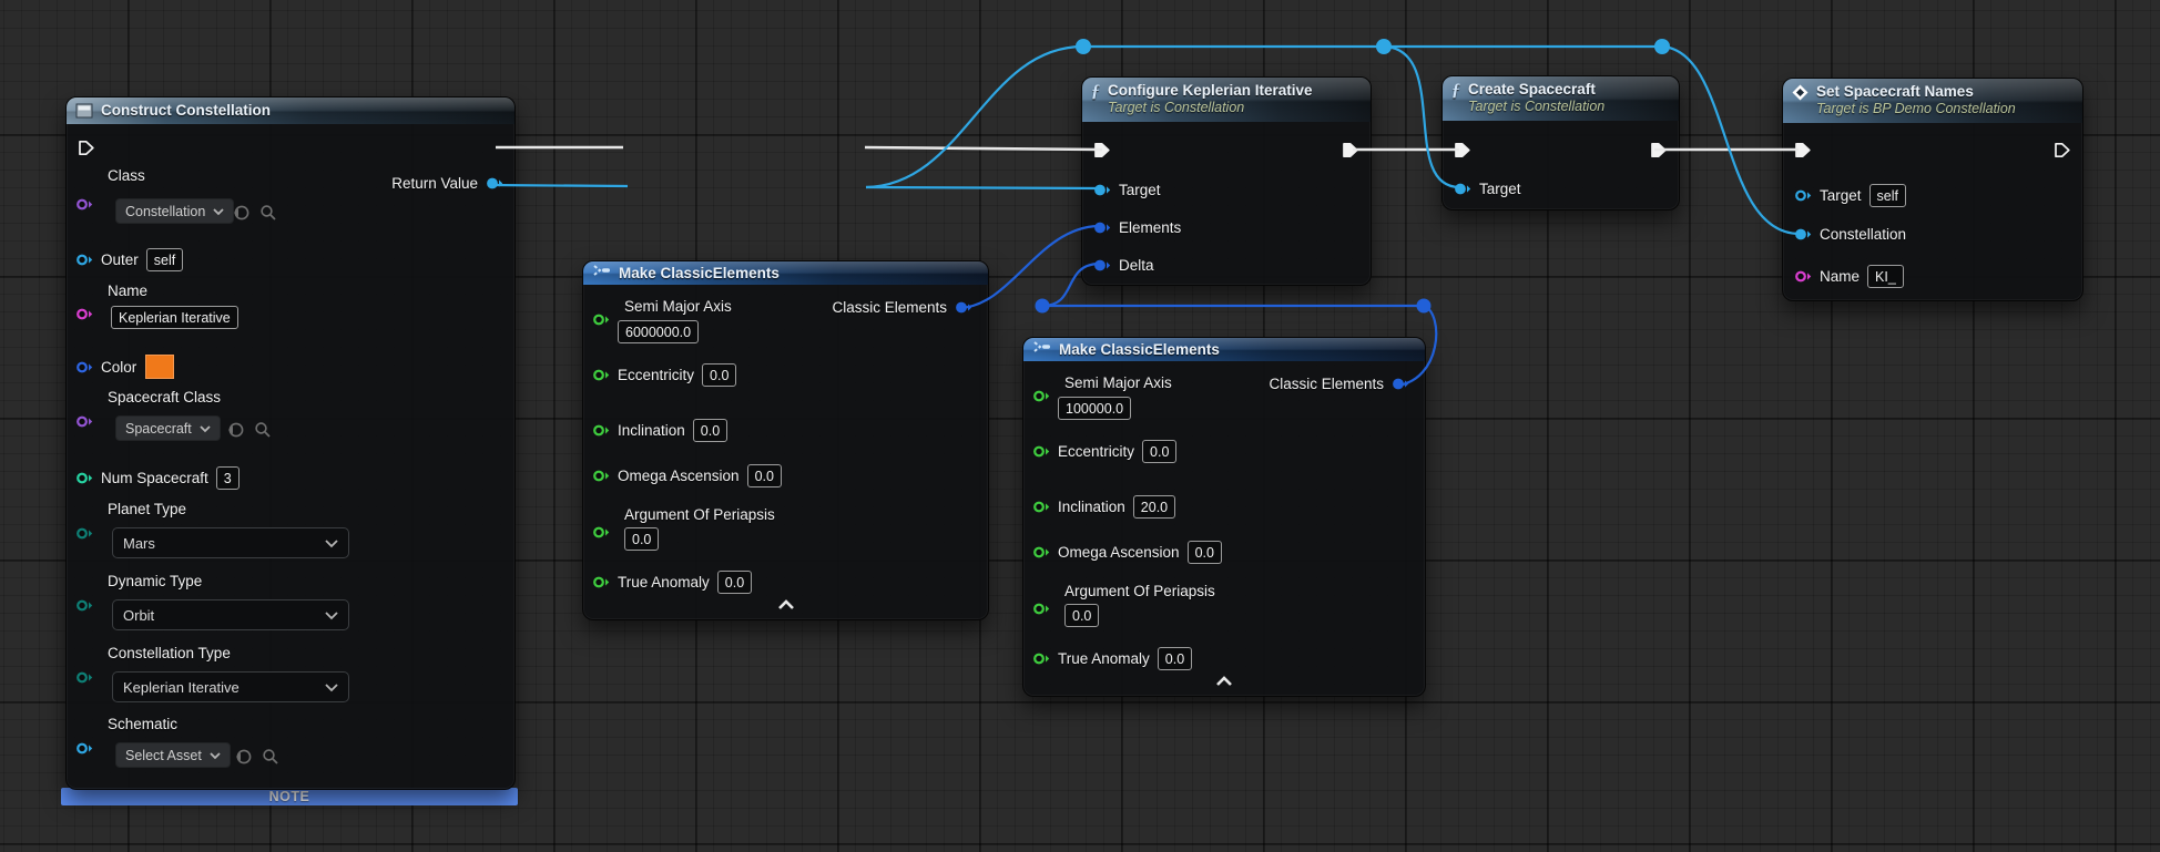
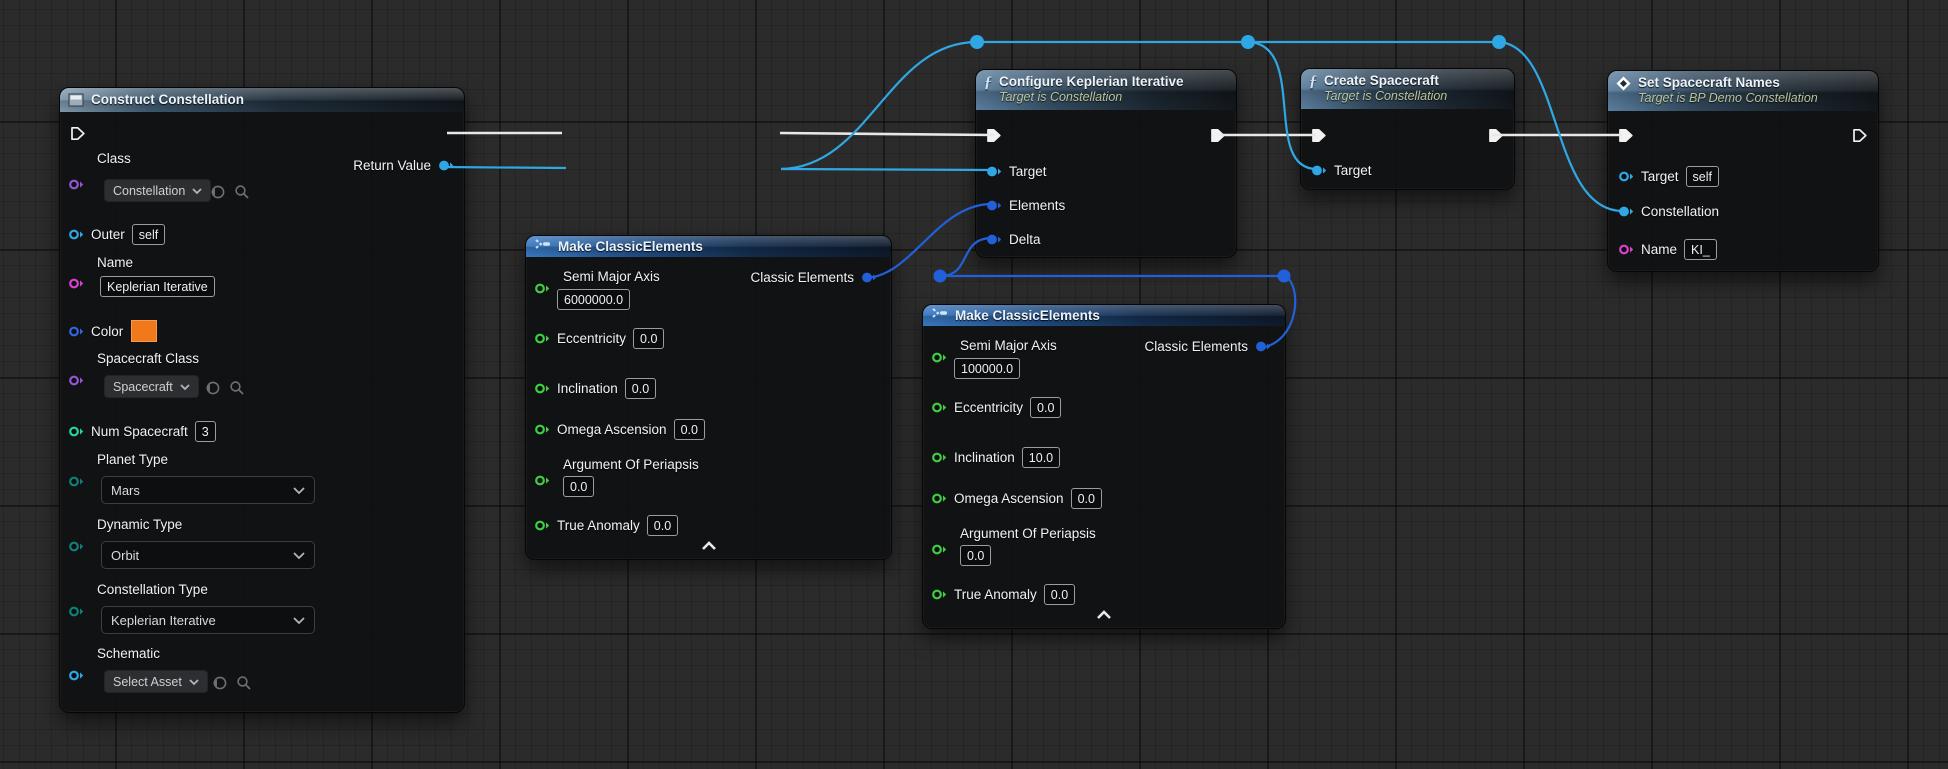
  Construct Constellation
  Return Value
  Class
  Constellation
  Outer
  self
  Name
  Keplerian Iterative
  Color
  Spacecraft Class
  Spacecraft
  Num Spacecraft
  3
  Planet Type
  Mars
  Dynamic Type
  Orbit
  Constellation Type
  Keplerian Iterative
  Schematic
  Select Asset
- NOTE
  Make ClassicElements
  Semi Major Axis
  6000000.0
  Classic Elements
  Eccentricity
  0.0
  Inclination
  0.0
  Omega Ascension
  0.0
  Argument Of Periapsis
  0.0
  True Anomaly
  0.0
  Make ClassicElements
  Semi Major Axis
  100000.0
  Classic Elements
  Eccentricity
  0.0
  Inclination
- 20.0
+ 10.0
  Omega Ascension
  0.0
  Argument Of Periapsis
  0.0
  True Anomaly
  0.0
  ƒ
  Configure Keplerian Iterative
  Target is Constellation
  Target
  Elements
  Delta
  ƒ
  Create Spacecraft
  Target is Constellation
  Target
  Set Spacecraft Names
  Target is BP Demo Constellation
  Target
  self
  Constellation
  Name
  KI_
